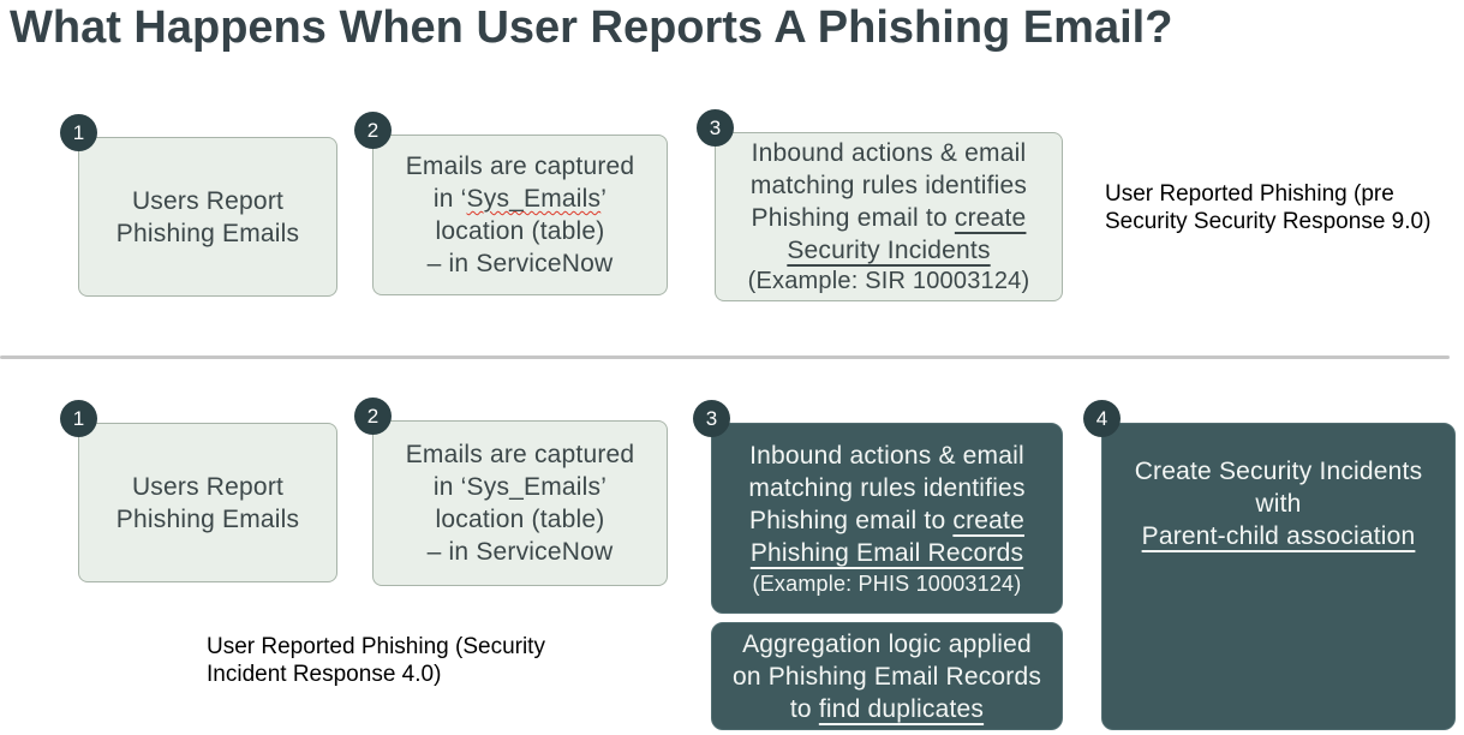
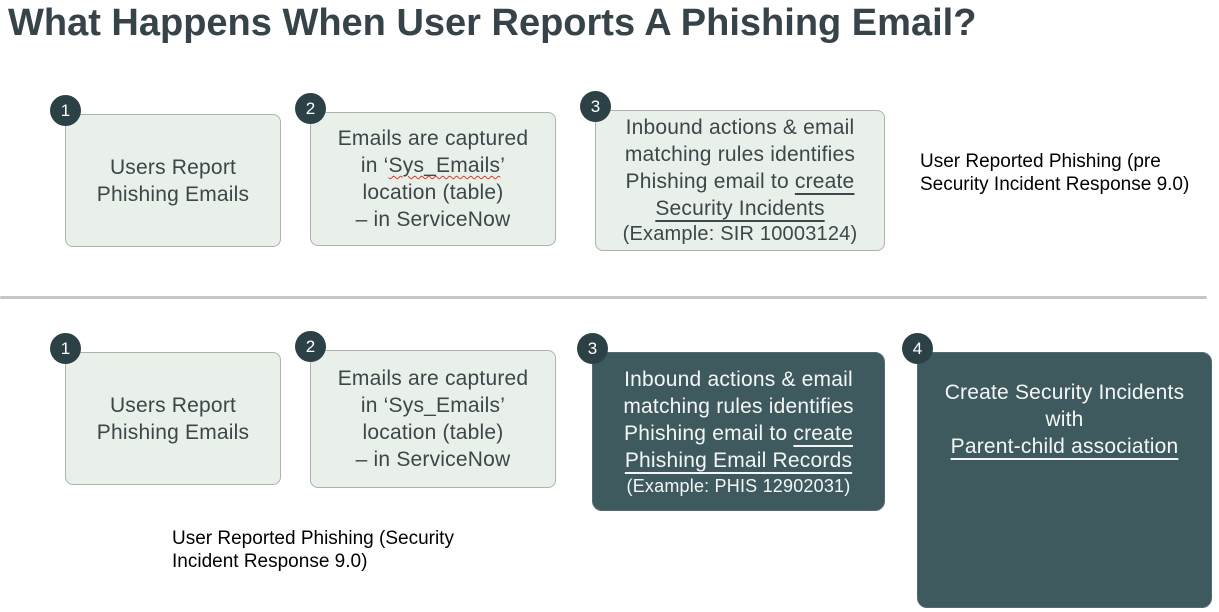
  What Happens When User Reports A Phishing Email?
  1
  Users Report Phishing Emails
  2
  Emails are captured
  in ‘Sys_Emails’
  location (table)
  – in ServiceNow
  3
  Inbound actions & email
  matching rules identifies
  Phishing email to create
  Security Incidents
  (Example: SIR 10003124)
- User Reported Phishing (pre Security Security Response 9.0)
+ User Reported Phishing (pre Security Incident Response 9.0)
  1
  Users Report Phishing Emails
  2
  Emails are captured
  in ‘Sys_Emails’
  location (table)
  – in ServiceNow
  3
  Inbound actions & email
  matching rules identifies
  Phishing email to create
  Phishing Email Records
- (Example: PHIS 10003124)
+ (Example: PHIS 12902031)
- Aggregation logic applied
- on Phishing Email Records
- to find duplicates
  4
  Create Security Incidents
  with
  Parent-child association
- User Reported Phishing (Security Incident Response 4.0)
+ User Reported Phishing (Security Incident Response 9.0)
